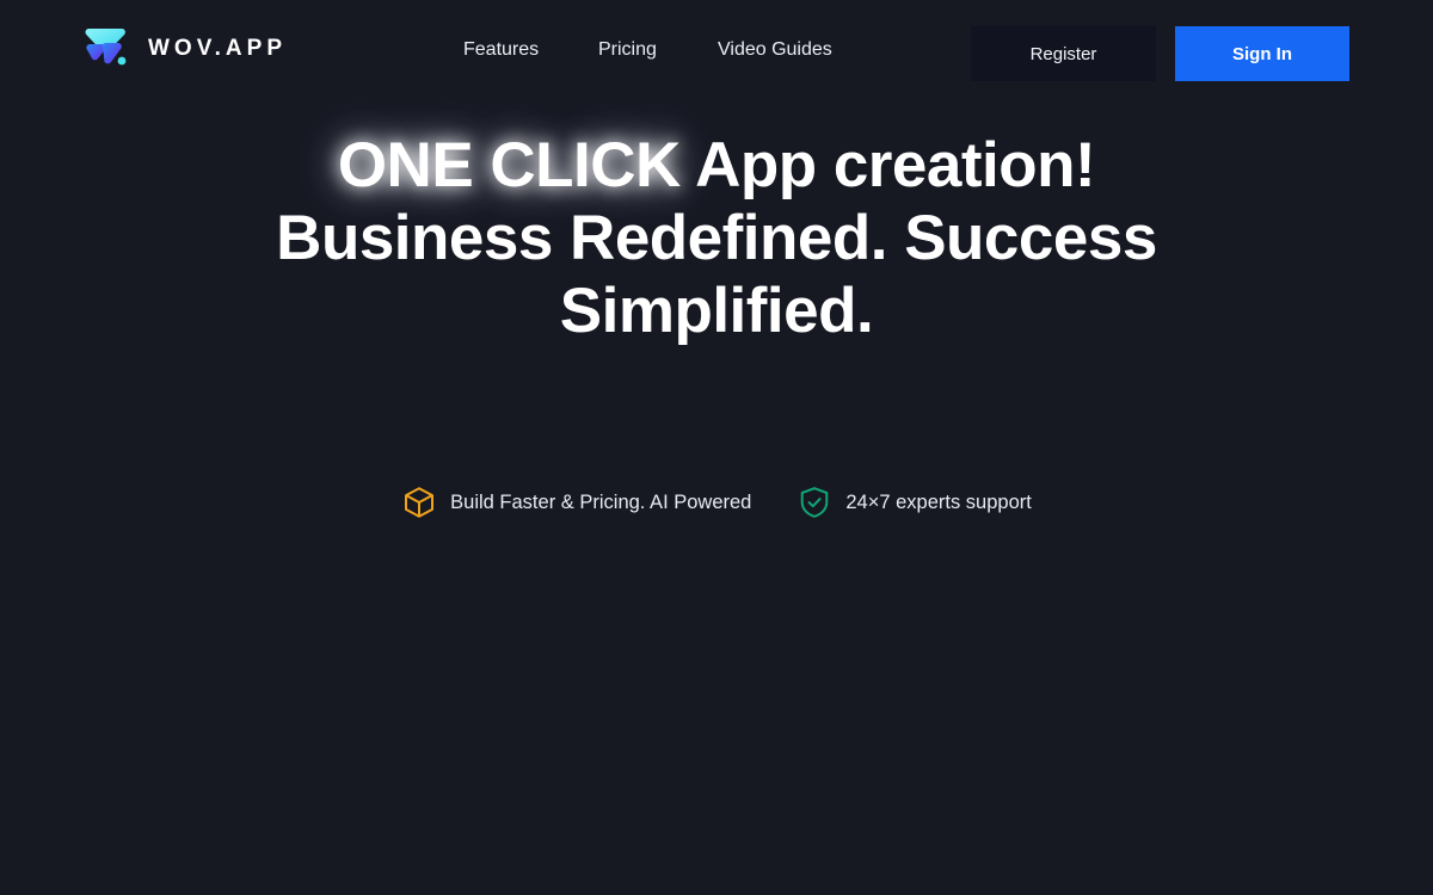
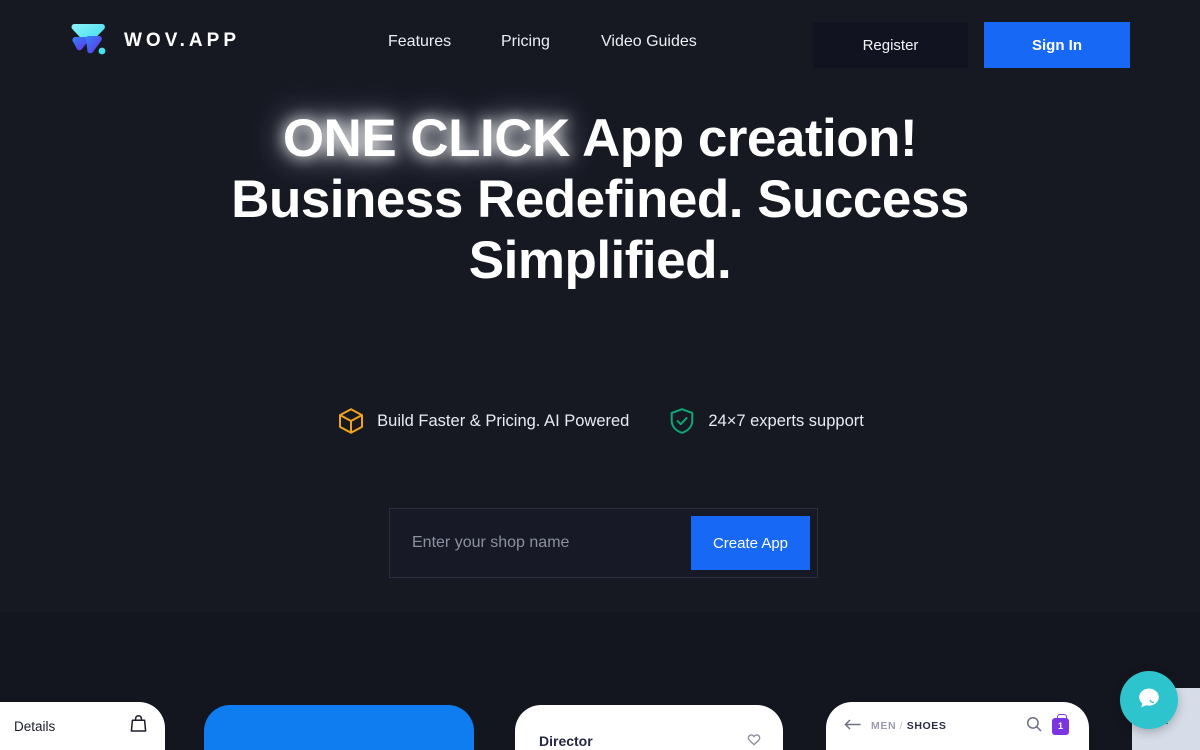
  WOV.APP
  Features
  Pricing
  Video Guides
  Register
  Sign In
  ONE CLICK App creation!
  Business Redefined. Success
  Simplified.
  Build Faster & Pricing. AI Powered
  24×7 experts support
+ Enter your shop name
+ Create App
+ Details
+ Director
+ MEN / SHOES
+ 1
